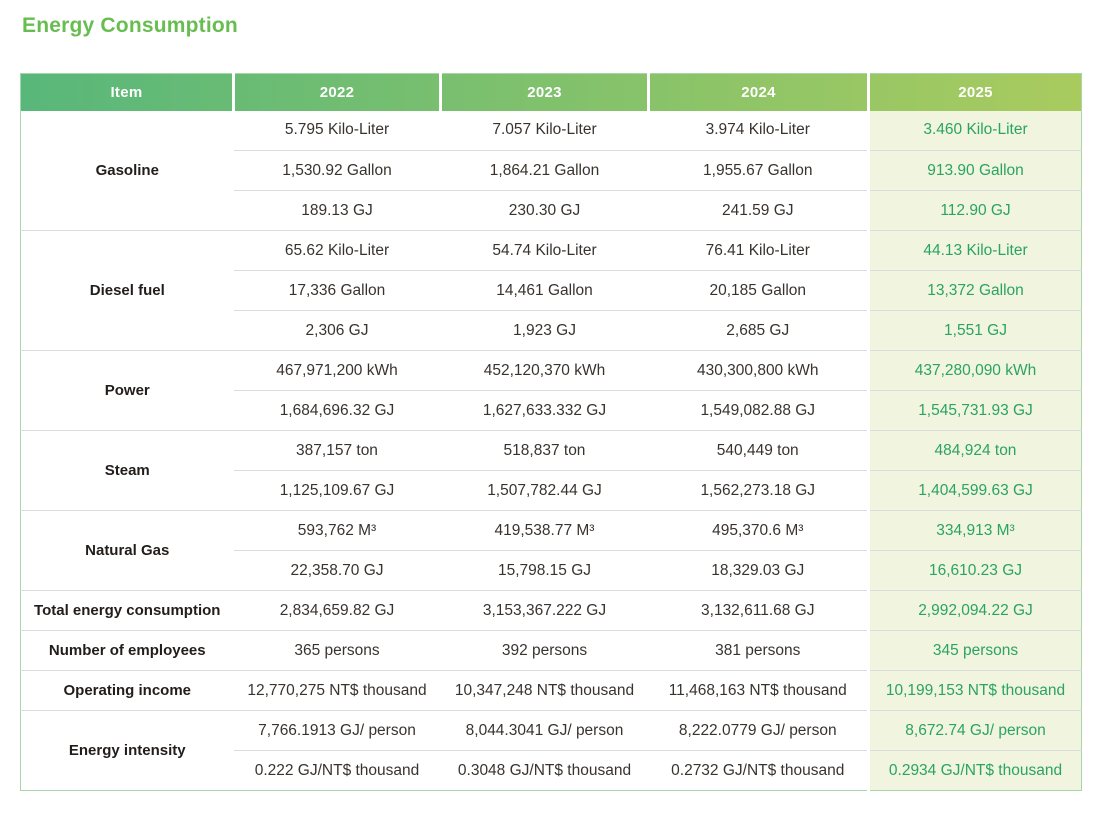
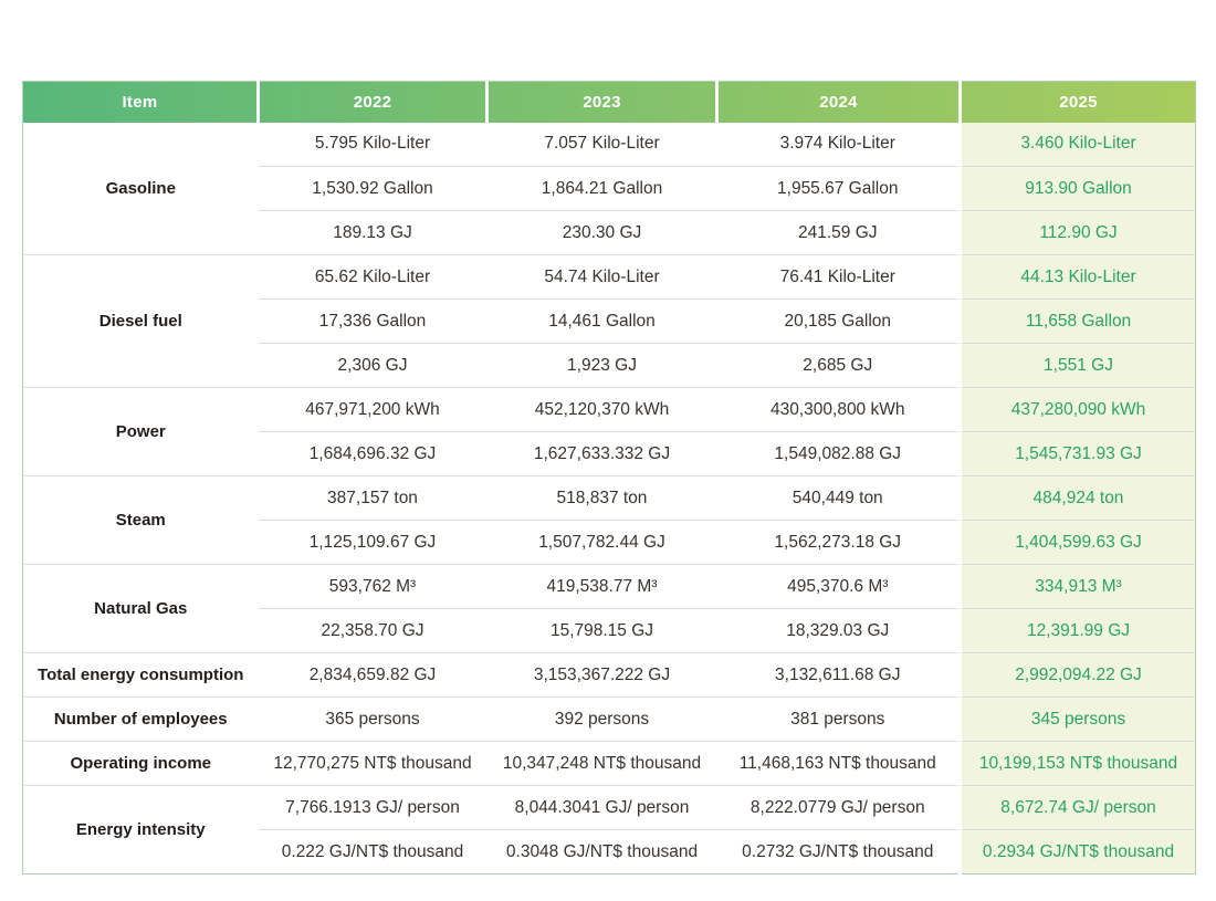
- Energy Consumption
  Item	2022	2023	2024	2025
  Gasoline	5.795 Kilo-Liter	7.057 Kilo-Liter	3.974 Kilo-Liter	3.460 Kilo-Liter
  1,530.92 Gallon	1,864.21 Gallon	1,955.67 Gallon	913.90 Gallon
  189.13 GJ	230.30 GJ	241.59 GJ	112.90 GJ
  Diesel fuel	65.62 Kilo-Liter	54.74 Kilo-Liter	76.41 Kilo-Liter	44.13 Kilo-Liter
- 17,336 Gallon	14,461 Gallon	20,185 Gallon	13,372 Gallon
+ 17,336 Gallon	14,461 Gallon	20,185 Gallon	11,658 Gallon
  2,306 GJ	1,923 GJ	2,685 GJ	1,551 GJ
  Power	467,971,200 kWh	452,120,370 kWh	430,300,800 kWh	437,280,090 kWh
  1,684,696.32 GJ	1,627,633.332 GJ	1,549,082.88 GJ	1,545,731.93 GJ
  Steam	387,157 ton	518,837 ton	540,449 ton	484,924 ton
  1,125,109.67 GJ	1,507,782.44 GJ	1,562,273.18 GJ	1,404,599.63 GJ
  Natural Gas	593,762 M³	419,538.77 M³	495,370.6 M³	334,913 M³
- 22,358.70 GJ	15,798.15 GJ	18,329.03 GJ	16,610.23 GJ
+ 22,358.70 GJ	15,798.15 GJ	18,329.03 GJ	12,391.99 GJ
  Total energy consumption	2,834,659.82 GJ	3,153,367.222 GJ	3,132,611.68 GJ	2,992,094.22 GJ
  Number of employees	365 persons	392 persons	381 persons	345 persons
  Operating income	12,770,275 NT$ thousand	10,347,248 NT$ thousand	11,468,163 NT$ thousand	10,199,153 NT$ thousand
  Energy intensity	7,766.1913 GJ/ person	8,044.3041 GJ/ person	8,222.0779 GJ/ person	8,672.74 GJ/ person
  0.222 GJ/NT$ thousand	0.3048 GJ/NT$ thousand	0.2732 GJ/NT$ thousand	0.2934 GJ/NT$ thousand
